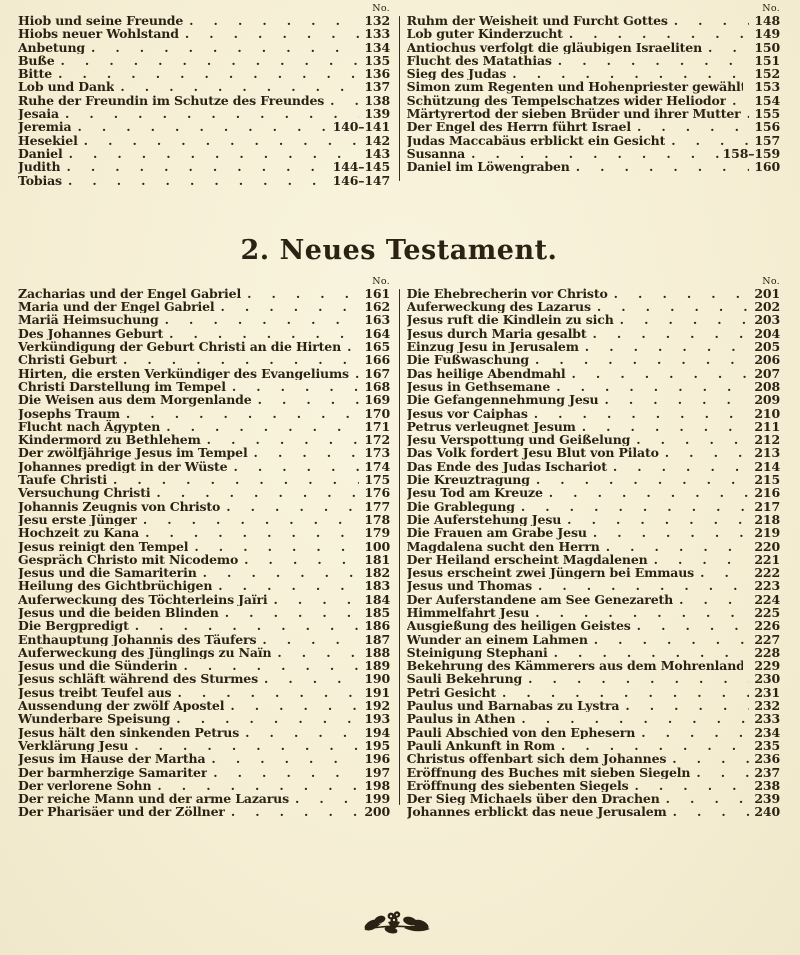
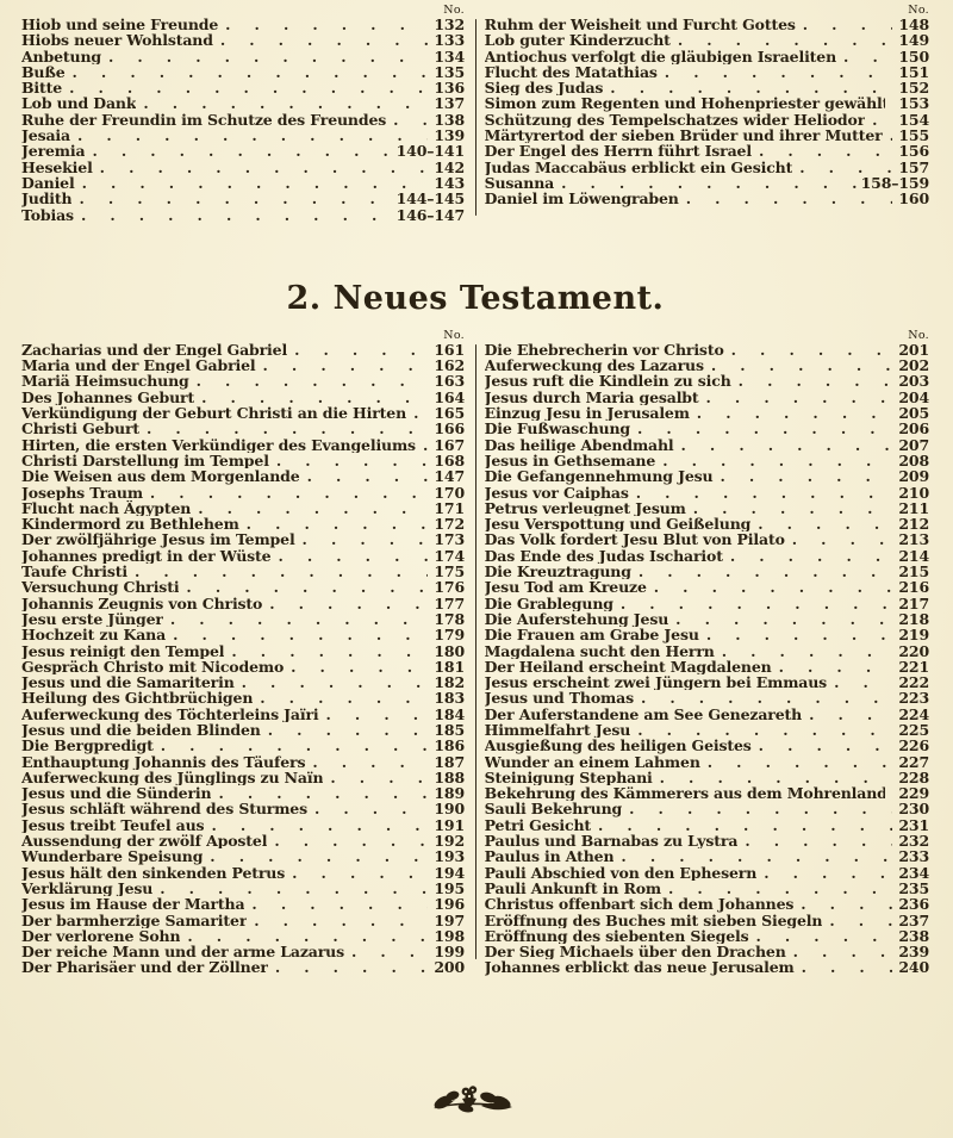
  No.
  Hiob und seine Freunde
  132
  Hiobs neuer Wohlstand
  133
  Anbetung
  134
  Buße
  135
  Bitte
  136
  Lob und Dank
  137
  Ruhe der Freundin im Schutze des Freundes
  138
  Jesaia
  139
  Jeremia
  140–141
  Hesekiel
  142
  Daniel
  143
  Judith
  144–145
  Tobias
  146–147
  No.
  Ruhm der Weisheit und Furcht Gottes
  148
  Lob guter Kinderzucht
  149
  Antiochus verfolgt die gläubigen Israeliten
  150
  Flucht des Matathias
  151
  Sieg des Judas
  152
  Simon zum Regenten und Hohenpriester gewähl
  153
  Schützung des Tempelschatzes wider Heliodor
  154
  Märtyrertod der sieben Brüder und ihrer Mutter
  155
  Der Engel des Herrn führt Israel
  156
  Judas Maccabäus erblickt ein Gesicht
  157
  Susanna
  158–159
  Daniel im Löwengraben
  160
  2. Neues Testament.
  No.
  Zacharias und der Engel Gabriel
  161
  Maria und der Engel Gabriel
  162
  Mariä Heimsuchung
  163
  Des Johannes Geburt
  164
  Verkündigung der Geburt Christi an die Hirten
  165
  Christi Geburt
  166
  Hirten, die ersten Verkündiger des Evangeliums
  167
  Christi Darstellung im Tempel
  168
  Die Weisen aus dem Morgenlande
- 169
+ 147
  Josephs Traum
  170
  Flucht nach Ägypten
  171
  Kindermord zu Bethlehem
  172
  Der zwölfjährige Jesus im Tempel
  173
  Johannes predigt in der Wüste
  174
  Taufe Christi
  175
  Versuchung Christi
  176
  Johannis Zeugnis von Christo
  177
  Jesu erste Jünger
  178
  Hochzeit zu Kana
  179
  Jesus reinigt den Tempel
- 100
+ 180
  Gespräch Christo mit Nicodemo
  181
  Jesus und die Samariterin
  182
  Heilung des Gichtbrüchigen
  183
  Auferweckung des Töchterleins Jaïri
  184
  Jesus und die beiden Blinden
  185
  Die Bergpredigt
  186
  Enthauptung Johannis des Täufers
  187
  Auferweckung des Jünglings zu Naïn
  188
  Jesus und die Sünderin
  189
  Jesus schläft während des Sturmes
  190
  Jesus treibt Teufel aus
  191
  Aussendung der zwölf Apostel
  192
  Wunderbare Speisung
  193
  Jesus hält den sinkenden Petrus
  194
  Verklärung Jesu
  195
  Jesus im Hause der Martha
  196
  Der barmherzige Samariter
  197
  Der verlorene Sohn
  198
  Der reiche Mann und der arme Lazarus
  199
  Der Pharisäer und der Zöllner
  200
  No.
  Die Ehebrecherin vor Christo
  201
  Auferweckung des Lazarus
  202
  Jesus ruft die Kindlein zu sich
  203
  Jesus durch Maria gesalbt
  204
  Einzug Jesu in Jerusalem
  205
  Die Fußwaschung
  206
  Das heilige Abendmahl
  207
  Jesus in Gethsemane
  208
  Die Gefangennehmung Jesu
  209
  Jesus vor Caiphas
  210
  Petrus verleugnet Jesum
  211
  Jesu Verspottung und Geißelung
  212
  Das Volk fordert Jesu Blut von Pilato
  213
  Das Ende des Judas Ischariot
  214
  Die Kreuztragung
  215
  Jesu Tod am Kreuze
  216
  Die Grablegung
  217
  Die Auferstehung Jesu
  218
  Die Frauen am Grabe Jesu
  219
  Magdalena sucht den Herrn
  220
  Der Heiland erscheint Magdalenen
  221
  Jesus erscheint zwei Jüngern bei Emmaus
  222
  Jesus und Thomas
  223
  Der Auferstandene am See Genezareth
  224
  Himmelfahrt Jesu
  225
  Ausgießung des heiligen Geistes
  226
  Wunder an einem Lahmen
  227
  Steinigung Stephani
  228
  Bekehrung des Kämmerers aus dem Mohrenland
  229
  Sauli Bekehrung
  230
  Petri Gesicht
  231
  Paulus und Barnabas zu Lystra
  232
  Paulus in Athen
  233
  Pauli Abschied von den Ephesern
  234
  Pauli Ankunft in Rom
  235
  Christus offenbart sich dem Johannes
  236
  Eröffnung des Buches mit sieben Siegeln
  237
  Eröffnung des siebenten Siegels
  238
  Der Sieg Michaels über den Drachen
  239
  Johannes erblickt das neue Jerusalem
  240
